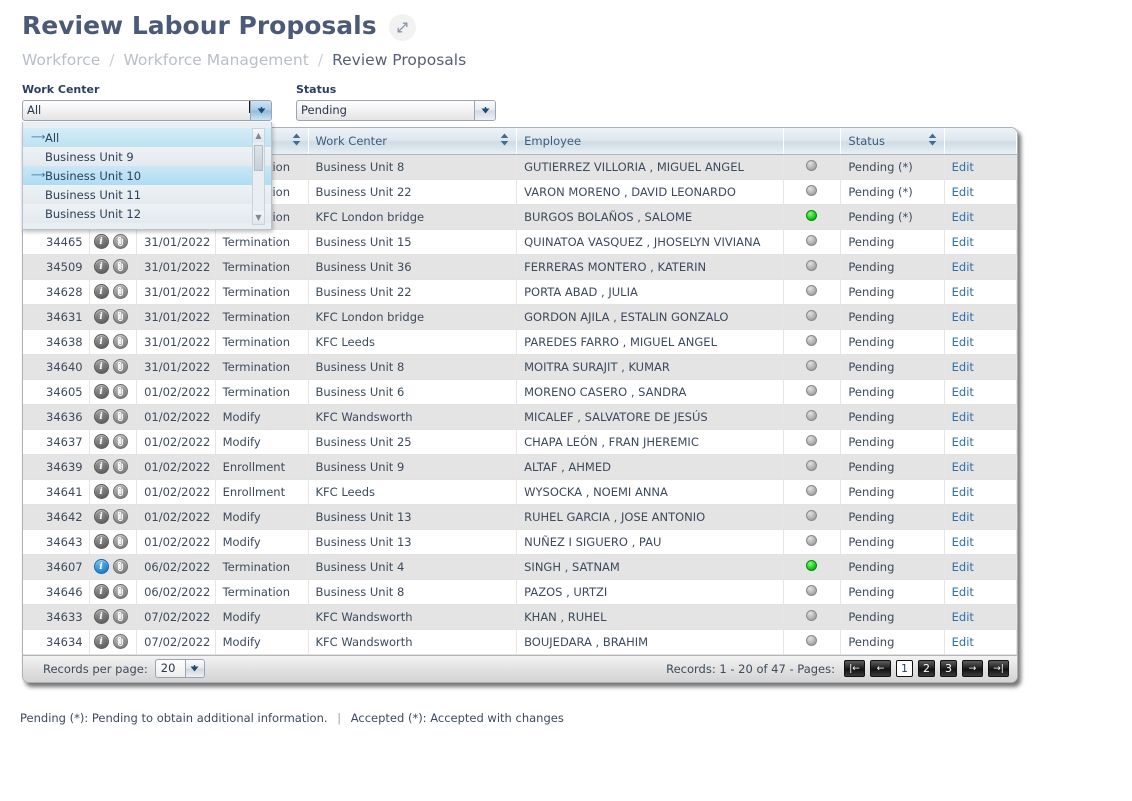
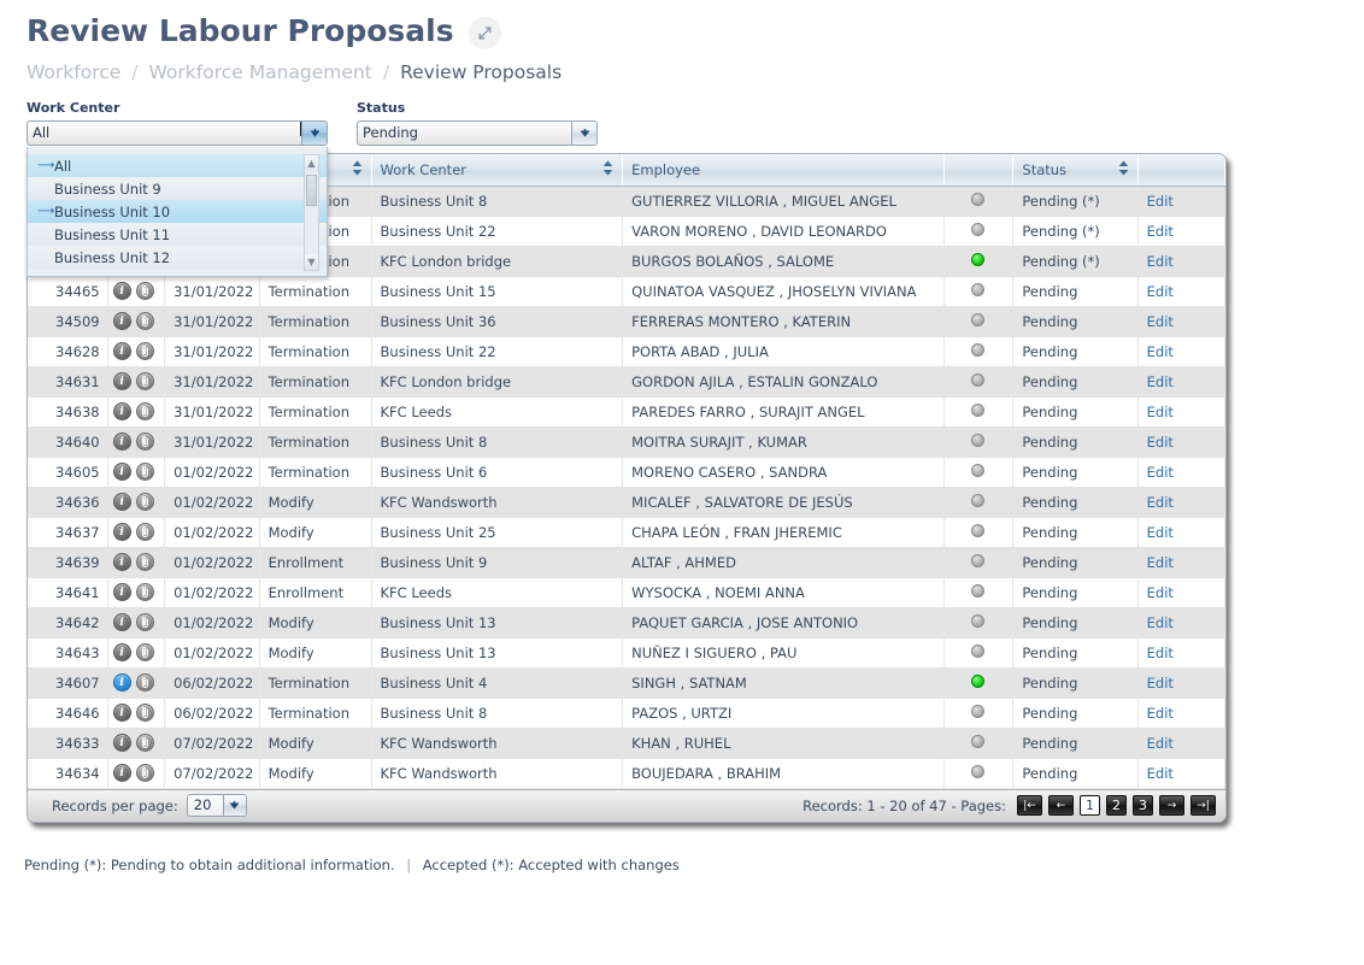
  Review Labour Proposals
  Workforce
  /
  Workforce Management
  /
  Review Proposals
  Work Center
  All
  ⟶
  All
  Business Unit 9
  ⟶
  Business Unit 10
  Business Unit 11
  Business Unit 12
  ▲
  ▼
  Status
  Pending
  				Work Center	Employee		Status
  			ion	Business Unit 8	GUTIERREZ VILLORIA , MIGUEL ANGEL		Pending (*)	Edit
  			ion	Business Unit 22	VARON MORENO , DAVID LEONARDO		Pending (*)	Edit
  34465	i	31/01/2022	Termination	Business Unit 15	QUINATOA VASQUEZ , JHOSELYN VIVIANA		Pending	Edit
  34509	i	31/01/2022	Termination	Business Unit 36	FERRERAS MONTERO , KATERIN		Pending	Edit
  34628	i	31/01/2022	Termination	Business Unit 22	PORTA ABAD , JULIA		Pending	Edit
  34631	i	31/01/2022	Termination	KFC London bridge	GORDON AJILA , ESTALIN GONZALO		Pending	Edit
- 34638	i	31/01/2022	Termination	KFC Leeds	PAREDES FARRO , MIGUEL ANGEL		Pending	Edit
+ 34638	i	31/01/2022	Termination	KFC Leeds	PAREDES FARRO , SURAJIT ANGEL		Pending	Edit
  34640	i	31/01/2022	Termination	Business Unit 8	MOITRA SURAJIT , KUMAR		Pending	Edit
  34605	i	01/02/2022	Termination	Business Unit 6	MORENO CASERO , SANDRA		Pending	Edit
  34636	i	01/02/2022	Modify	KFC Wandsworth	MICALEF , SALVATORE DE JESÚS		Pending	Edit
  34637	i	01/02/2022	Modify	Business Unit 25	CHAPA LEÓN , FRAN JHEREMIC		Pending	Edit
  34639	i	01/02/2022	Enrollment	Business Unit 9	ALTAF , AHMED		Pending	Edit
  34641	i	01/02/2022	Enrollment	KFC Leeds	WYSOCKA , NOEMI ANNA		Pending	Edit
- 34642	i	01/02/2022	Modify	Business Unit 13	RUHEL GARCIA , JOSE ANTONIO		Pending	Edit
+ 34642	i	01/02/2022	Modify	Business Unit 13	PAQUET GARCIA , JOSE ANTONIO		Pending	Edit
  34643	i	01/02/2022	Modify	Business Unit 13	NUÑEZ I SIGUERO , PAU		Pending	Edit
  34607	i	06/02/2022	Termination	Business Unit 4	SINGH , SATNAM		Pending	Edit
  34646	i	06/02/2022	Termination	Business Unit 8	PAZOS , URTZI		Pending	Edit
  34633	i	07/02/2022	Modify	KFC Wandsworth	KHAN , RUHEL		Pending	Edit
  34634	i	07/02/2022	Modify	KFC Wandsworth	BOUJEDARA , BRAHIM		Pending	Edit
  Records per page:
  20
  Records: 1 - 20 of 47 - Pages:
  |←
  ←
  1
  2
  3
  →
  →|
  Pending (*): Pending to obtain additional information. | Accepted (*): Accepted with changes
